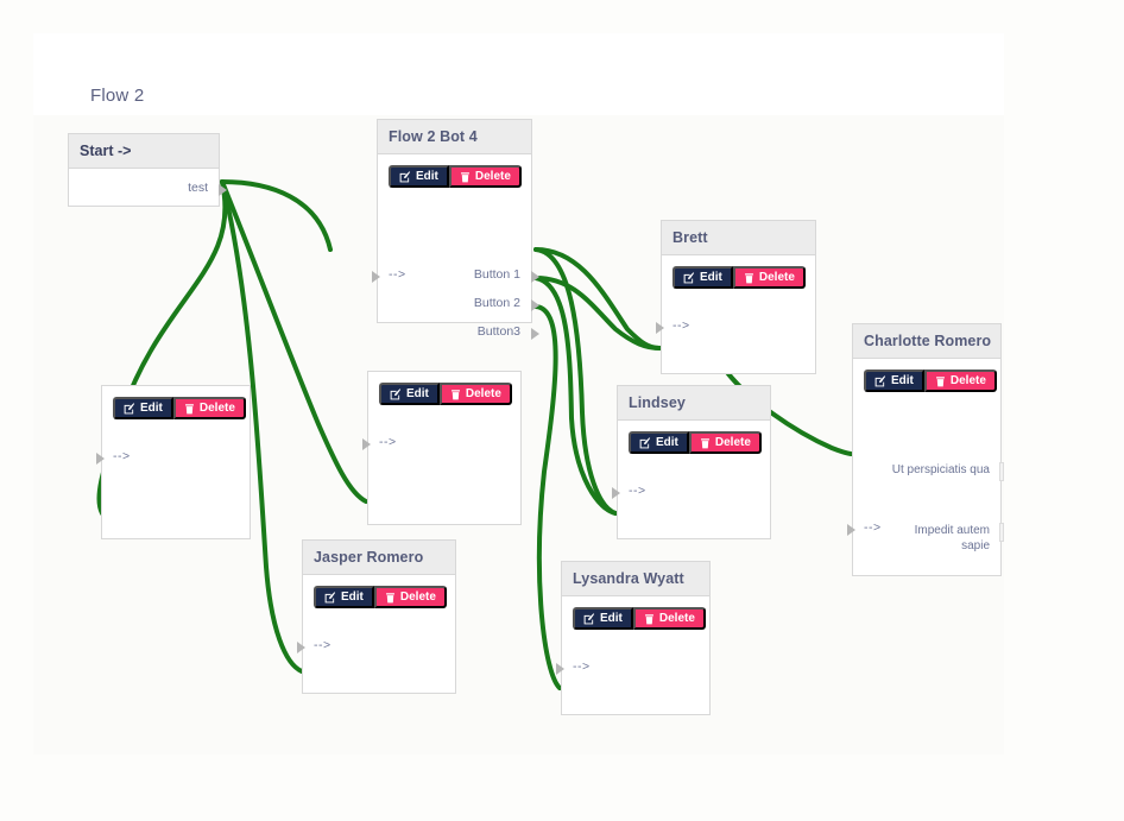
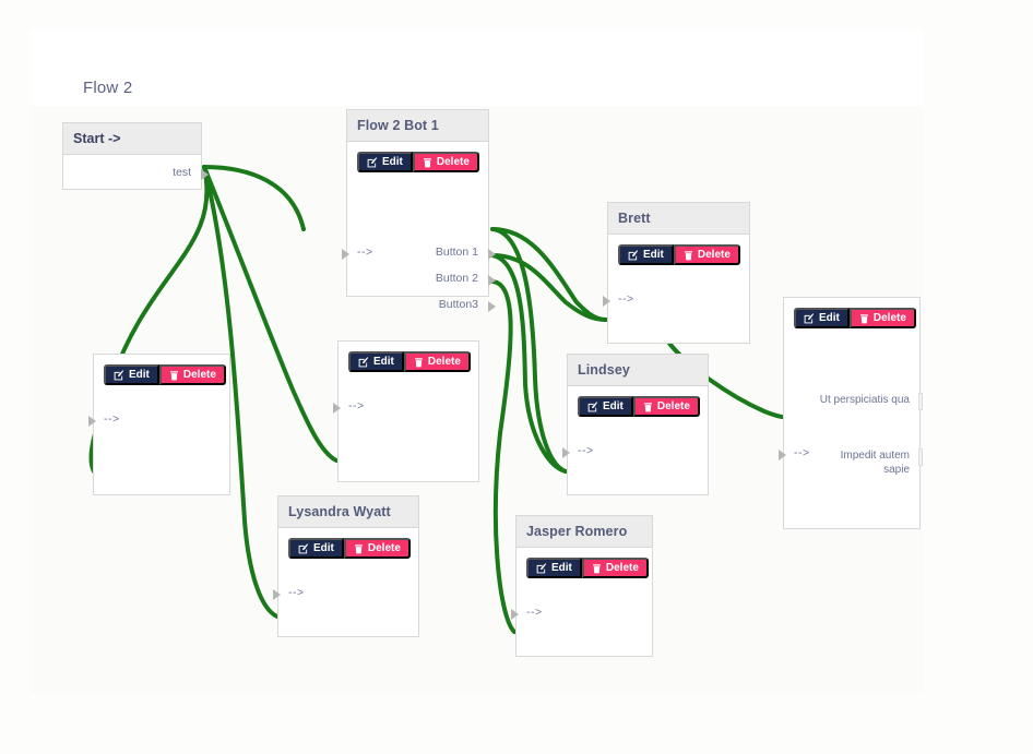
  Flow 2
  Start ->
  test
- Flow 2 Bot 4
+ Flow 2 Bot 1
  Edit
  Delete
  -->
  Button 1
  Button 2
  Button3
  Brett
  Edit
  Delete
  -->
- Charlotte Romero
  Edit
  Delete
  -->
  Ut perspiciatis qua
  Impedit autem sapie
  Edit
  Delete
  -->
  Edit
  Delete
  -->
  Lindsey
  Edit
  Delete
  -->
- Jasper Romero
+ Lysandra Wyatt
  Edit
  Delete
  -->
- Lysandra Wyatt
+ Jasper Romero
  Edit
  Delete
  -->
